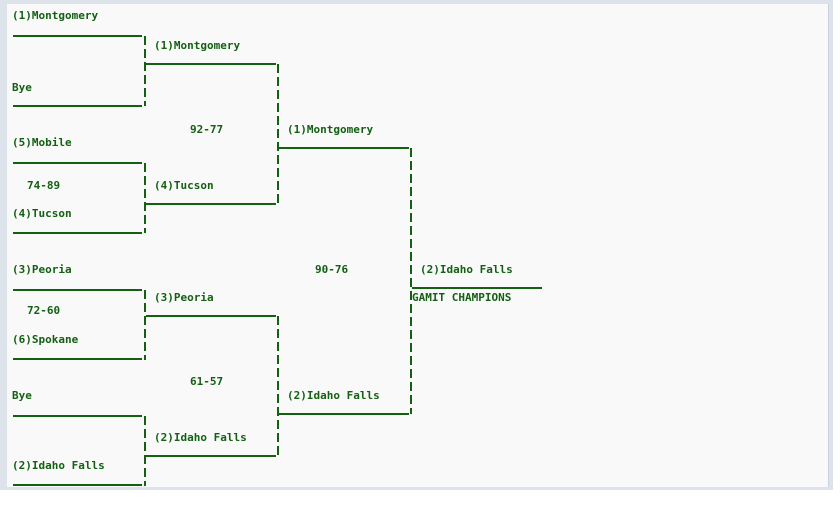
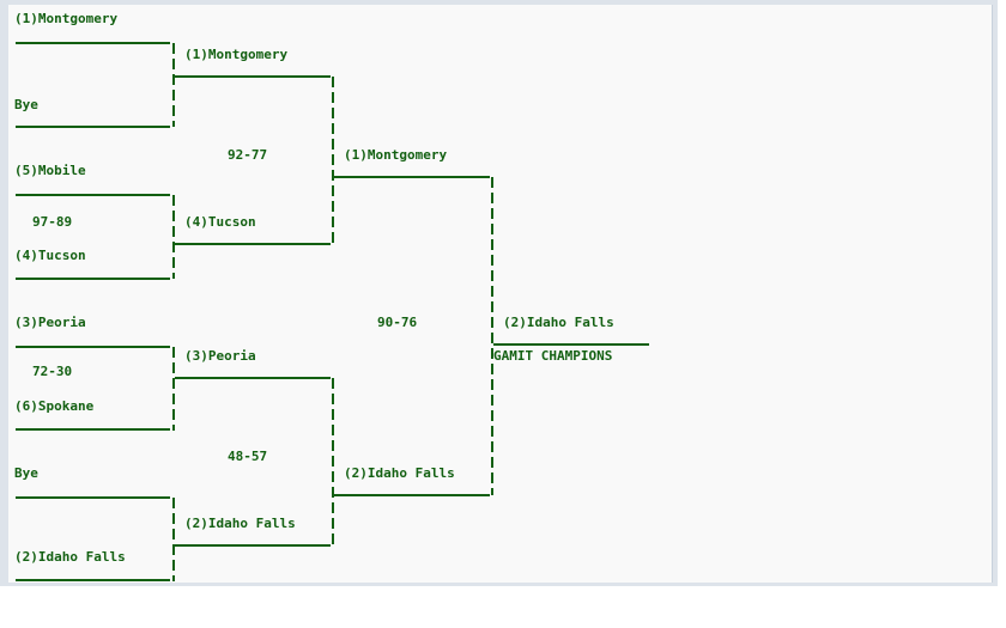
  (1)Montgomery
  Bye
  (5)Mobile
- 74-89
+ 97-89
  (4)Tucson
  (3)Peoria
- 72-60
+ 72-30
  (6)Spokane
  Bye
  (2)Idaho Falls
  (1)Montgomery
  (4)Tucson
  (3)Peoria
  (2)Idaho Falls
  92-77
- 61-57
+ 48-57
  (1)Montgomery
  (2)Idaho Falls
  90-76
  (2)Idaho Falls
  GAMIT CHAMPIONS
